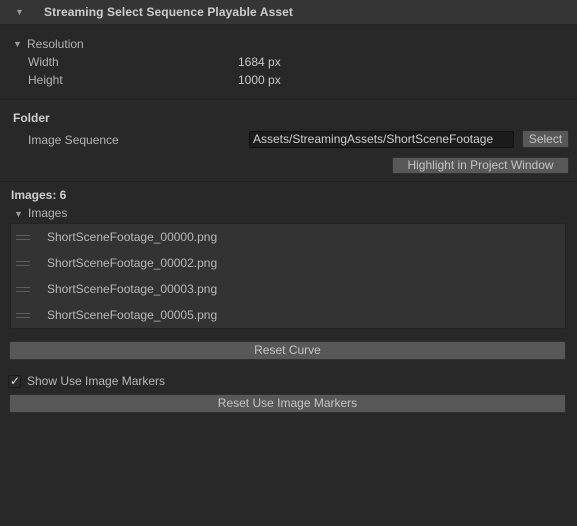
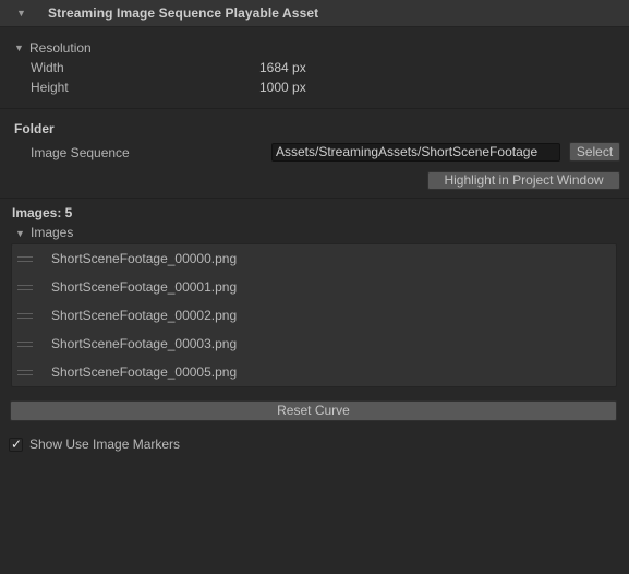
  ▼
- Streaming Select Sequence Playable Asset
+ Streaming Image Sequence Playable Asset
  ▼
  Resolution
  Width
  1684 px
  Height
  1000 px
  Folder
  Image Sequence
  Assets/StreamingAssets/ShortSceneFootage
  Select
  Highlight in Project Window
- Images: 6
+ Images: 5
  ▼ Images
  ShortSceneFootage_00000.png
+ ShortSceneFootage_00001.png
  ShortSceneFootage_00002.png
  ShortSceneFootage_00003.png
  ShortSceneFootage_00005.png
  Reset Curve
  ✓
  Show Use Image Markers
- Reset Use Image Markers
